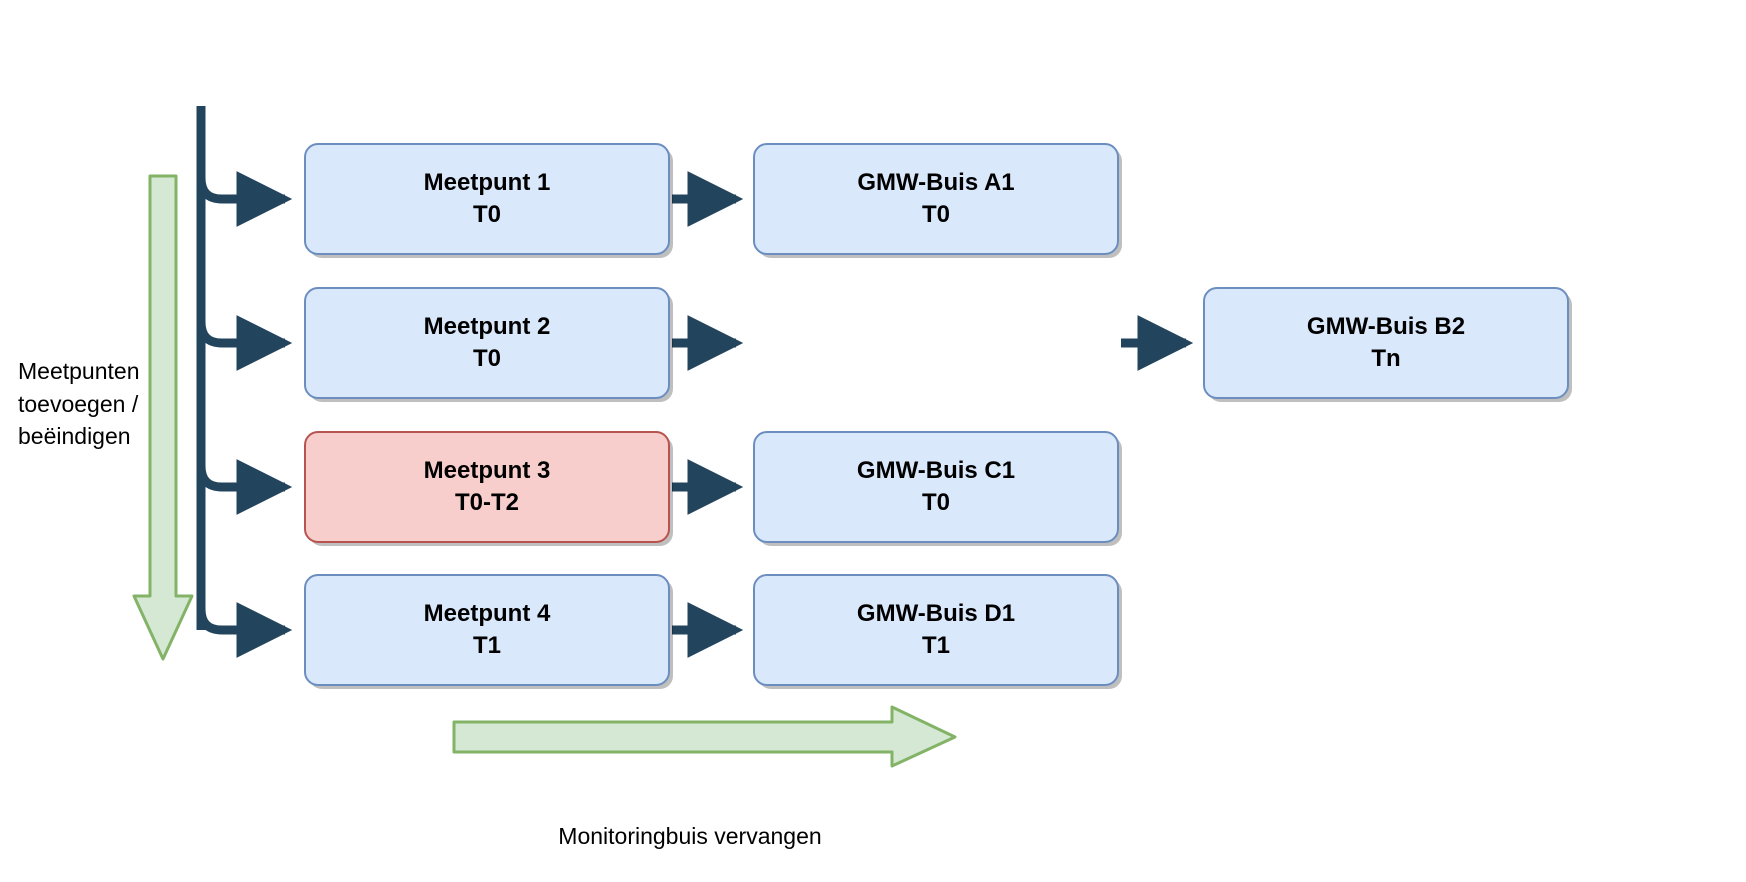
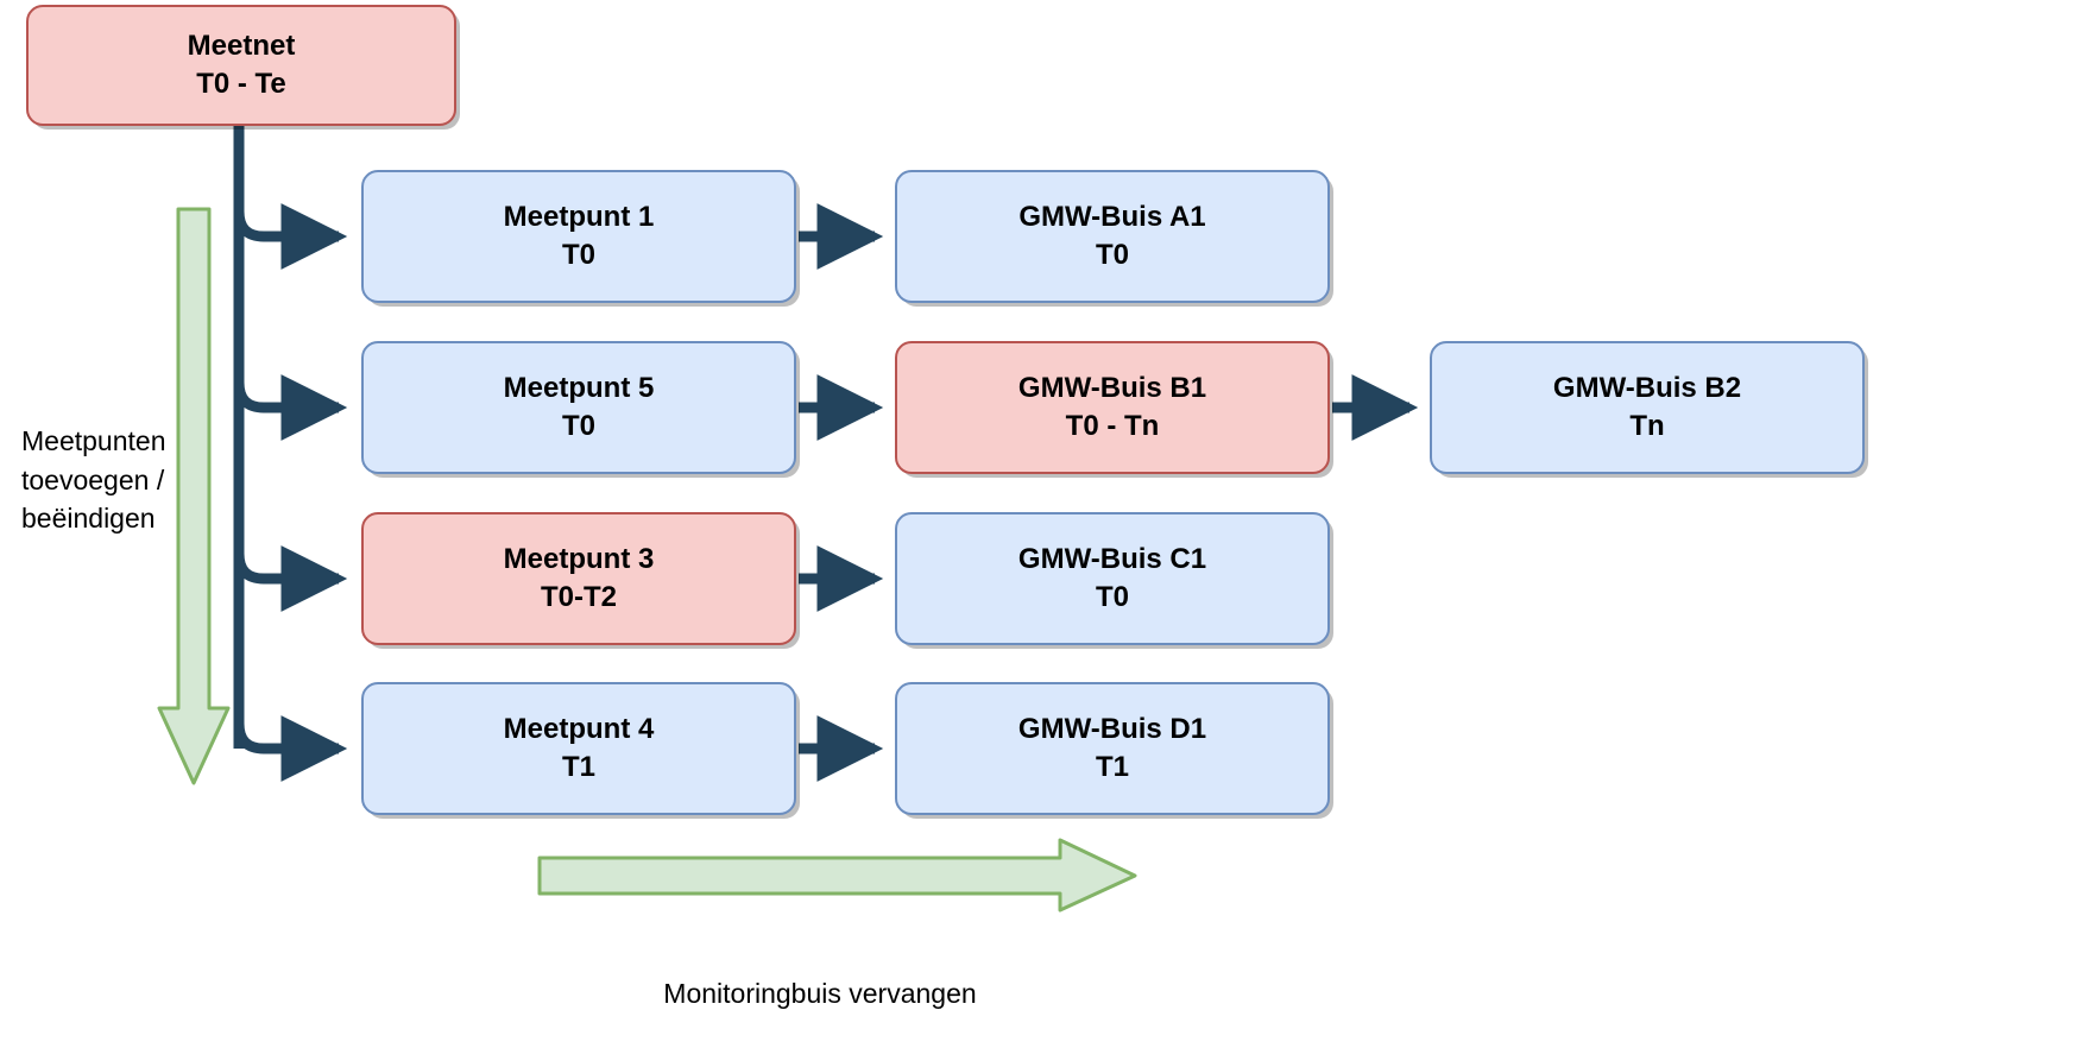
+ Meetnet
+ T0 - Te
  Meetpunt 1
  T0
- Meetpunt 2
+ Meetpunt 5
  T0
  Meetpunt 3
  T0-T2
  Meetpunt 4
  T1
  GMW-Buis A1
  T0
+ GMW-Buis B1
+ T0 - Tn
  GMW-Buis C1
  T0
  GMW-Buis D1
  T1
  GMW-Buis B2
  Tn
  Meetpunten
  toevoegen /
  beëindigen
  Monitoringbuis vervangen
